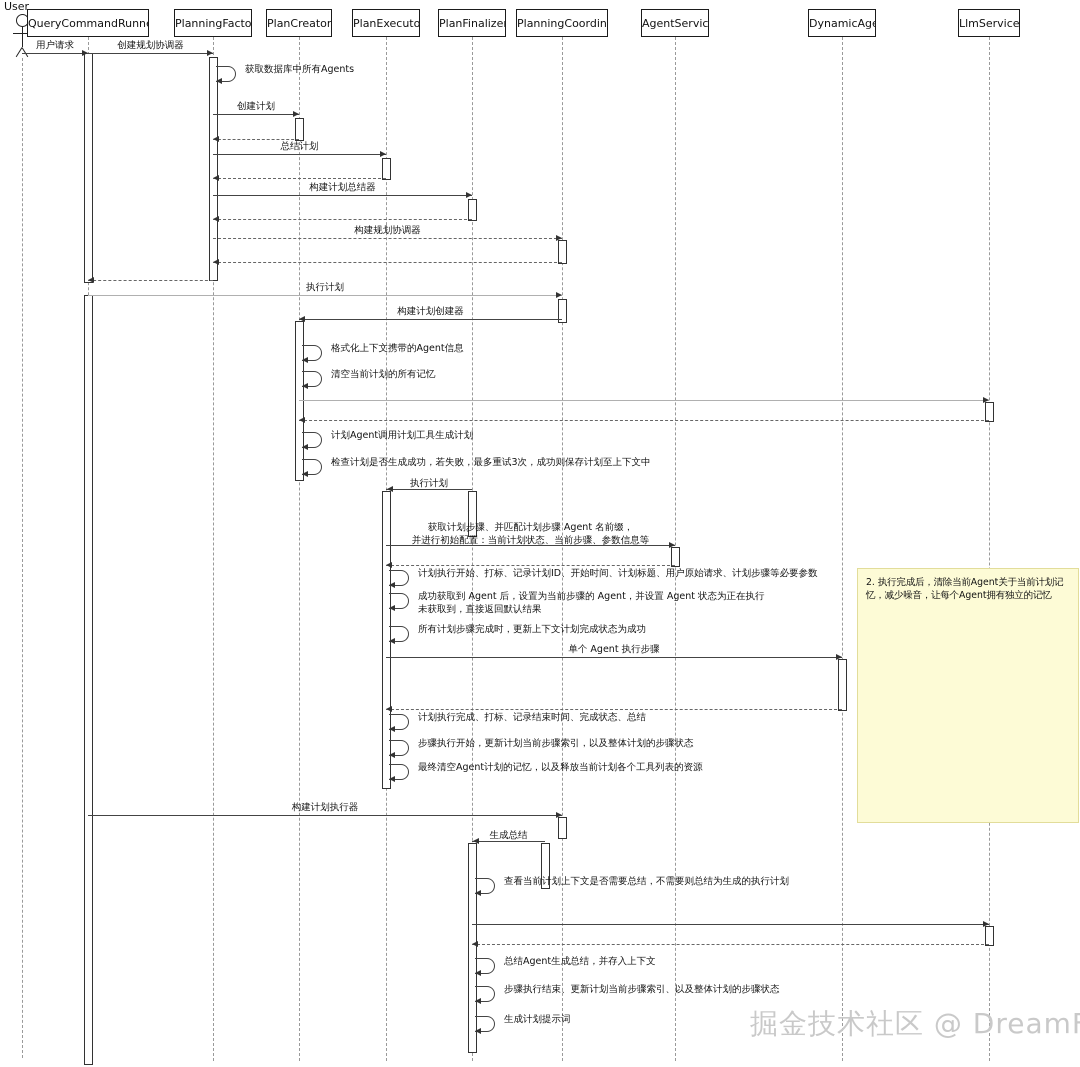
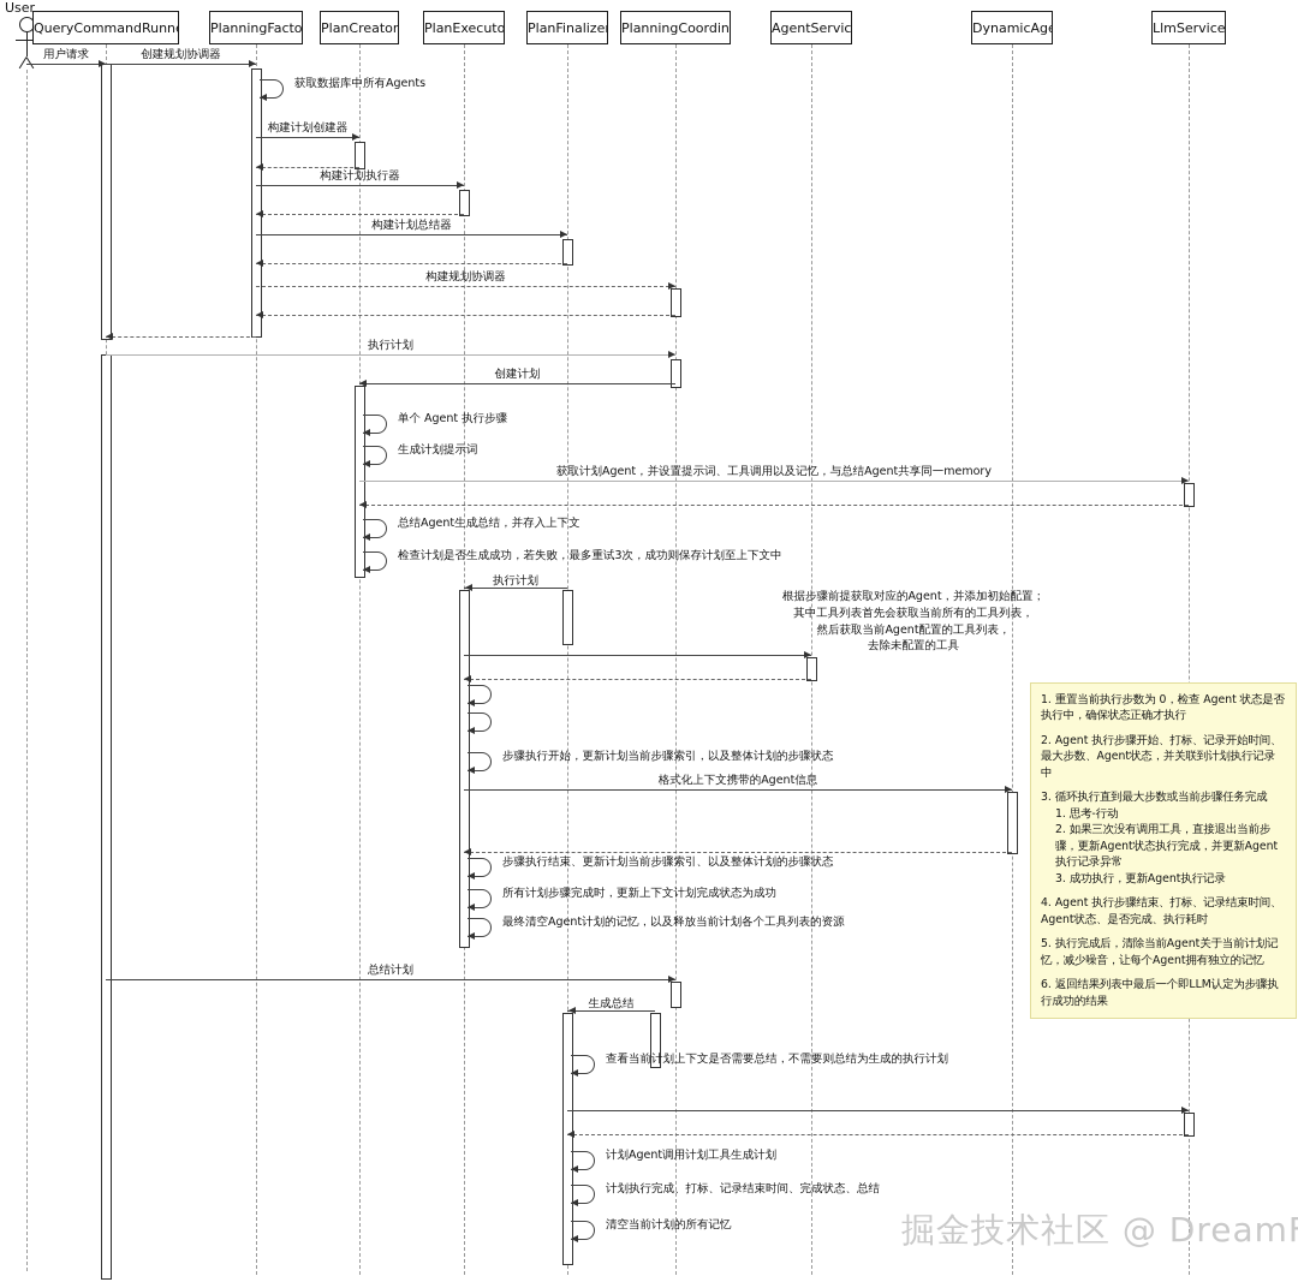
  User
  QueryCommandRunn
  PlanningFacto
  PlanCreator
  PlanExecuto
  PlanFinalizer
  PlanningCoordin
  AgentServic
  DynamicAge
  LlmService
  用户请求
  创建规划协调器
  获取数据库中所有Agents
- 创建计划
+ 构建计划创建器
- 总结计划
+ 构建计划执行器
  构建计划总结器
  构建规划协调器
  执行计划
- 构建计划创建器
+ 创建计划
- 格式化上下文携带的Agent信息
+ 单个 Agent 执行步骤
- 清空当前计划的所有记忆
+ 生成计划提示词
+ 获取计划Agent，并设置提示词、工具调用以及记忆，与总结Agent共享同一memory
- 计划Agent调用计划工具生成计划
+ 总结Agent生成总结，并存入上下文
  检查计划是否生成成功，若失败，最多重试3次，成功则保存计划至上下文中
  执行计划
- 获取计划步骤、并匹配计划步骤 Agent 名前缀，
- 并进行初始配置：当前计划状态、当前步骤、参数信息等
- 计划执行开始、打标、记录计划ID、开始时间、计划标题、用户原始请求、计划步骤等必要参数
- 成功获取到 Agent 后，设置为当前步骤的 Agent，并设置 Agent 状态为正在执行
- 未获取到，直接返回默认结果
- 所有计划步骤完成时，更新上下文计划完成状态为成功
+ 步骤执行开始，更新计划当前步骤索引，以及整体计划的步骤状态
- 单个 Agent 执行步骤
+ 格式化上下文携带的Agent信息
- 计划执行完成、打标、记录结束时间、完成状态、总结
+ 步骤执行结束、更新计划当前步骤索引、以及整体计划的步骤状态
- 步骤执行开始，更新计划当前步骤索引，以及整体计划的步骤状态
+ 所有计划步骤完成时，更新上下文计划完成状态为成功
  最终清空Agent计划的记忆，以及释放当前计划各个工具列表的资源
- 构建计划执行器
+ 总结计划
  生成总结
  查看当前计划上下文是否需要总结，不需要则总结为生成的执行计划
- 总结Agent生成总结，并存入上下文
+ 计划Agent调用计划工具生成计划
- 步骤执行结束、更新计划当前步骤索引、以及整体计划的步骤状态
+ 计划执行完成、打标、记录结束时间、完成状态、总结
- 生成计划提示词
+ 清空当前计划的所有记忆
+ 根据步骤前提获取对应的Agent，并添加初始配置；
+ 其中工具列表首先会获取当前所有的工具列表，
+ 然后获取当前Agent配置的工具列表，
+ 去除未配置的工具
+ 1. 重置当前执行步数为 0，检查 Agent 状态是否执行中，确保状态正确才执行
+ 2. Agent 执行步骤开始、打标、记录开始时间、最大步数、Agent状态，并关联到计划执行记录中
+ 3. 循环执行直到最大步数或当前步骤任务完成
+ 1. 思考-行动
+ 2. 如果三次没有调用工具，直接退出当前步骤，更新Agent状态执行完成，并更新Agent执行记录异常
+ 3. 成功执行，更新Agent执行记录
+ 4. Agent 执行步骤结束、打标、记录结束时间、Agent状态、是否完成、执行耗时
- 2. 执行完成后，清除当前Agent关于当前计划记忆，减少噪音，让每个Agent拥有独立的记忆
+ 5. 执行完成后，清除当前Agent关于当前计划记忆，减少噪音，让每个Agent拥有独立的记忆
+ 6. 返回结果列表中最后一个即LLM认定为步骤执行成功的结果
  掘金技术社区 @ Dream
